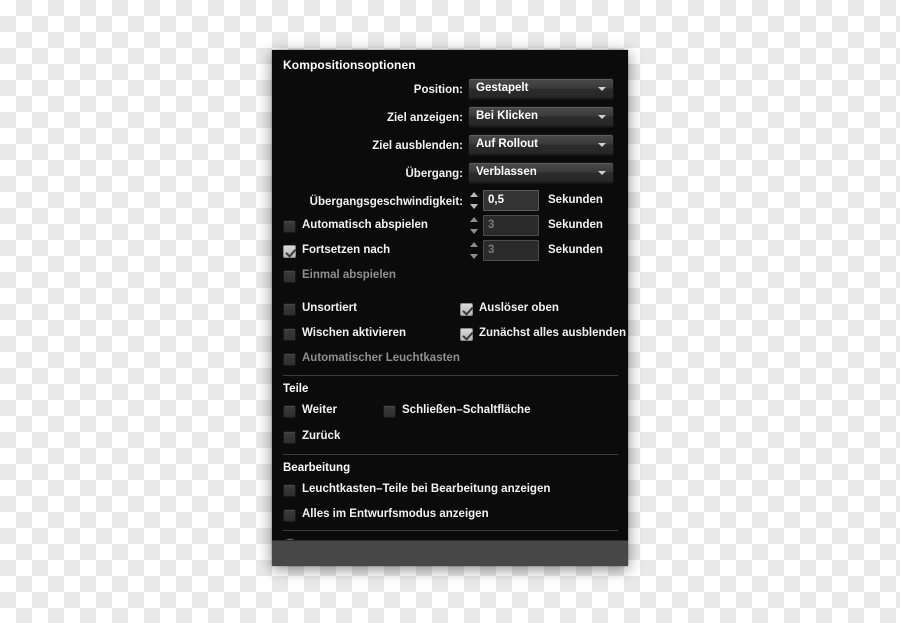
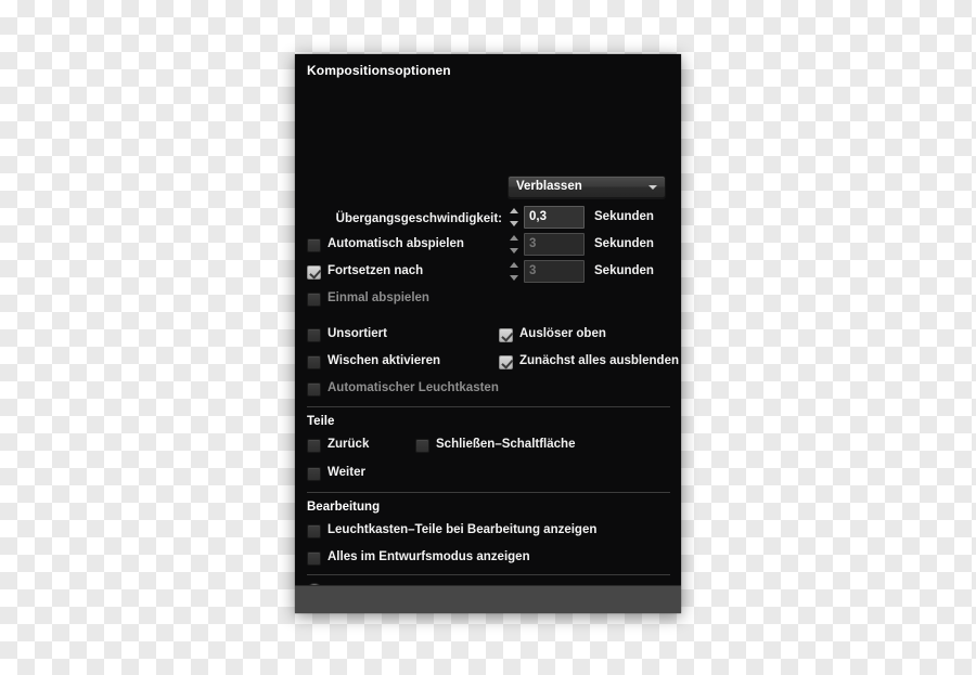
  Kompositionsoptionen
- Position:
- Gestapelt
- Ziel anzeigen:
- Bei Klicken
- Ziel ausblenden:
- Auf Rollout
- Übergang:
  Verblassen
  Übergangsgeschwindigkeit:
- 0,5
+ 0,3
  Sekunden
  Automatisch abspielen
  3
  Sekunden
  Fortsetzen nach
  3
  Sekunden
  Einmal abspielen
  Unsortiert
  Wischen aktivieren
  Automatischer Leuchtkasten
  Auslöser oben
  Zunächst alles ausblenden
  Teile
- Weiter
+ Zurück
  Schließen–Schaltfläche
- Zurück
+ Weiter
  Bearbeitung
  Leuchtkasten–Teile bei Bearbeitung anzeigen
  Alles im Entwurfsmodus anzeigen
